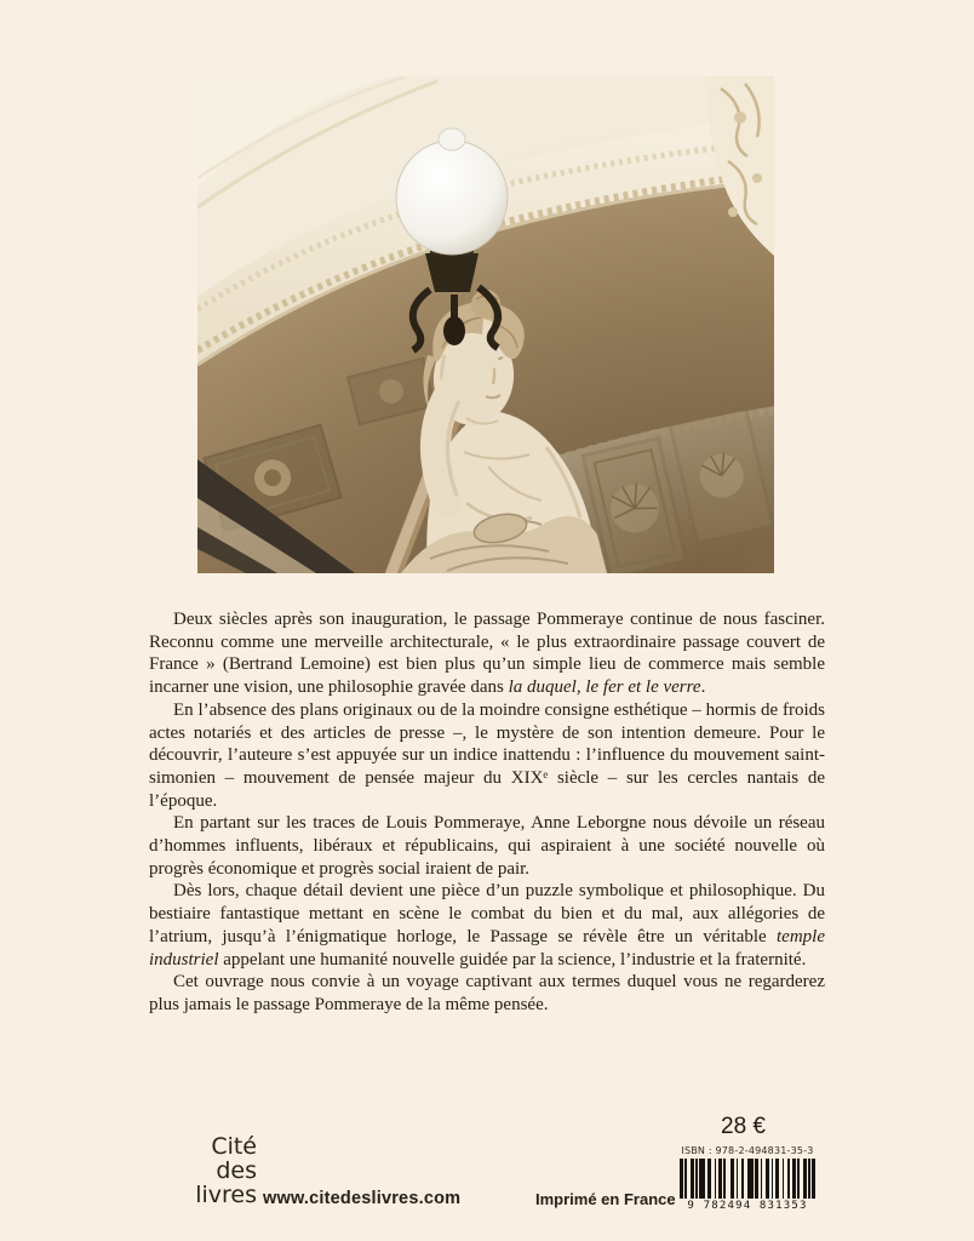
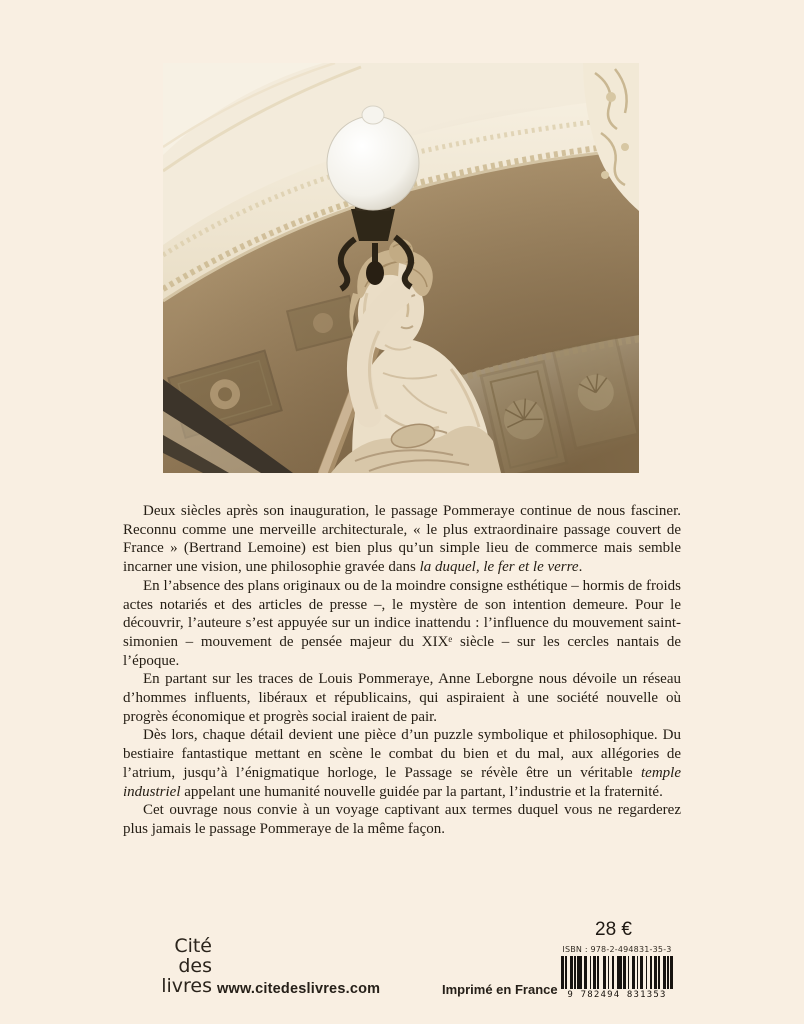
  Deux siècles après son inauguration, le passage Pommeraye continue de nous fasciner. Reconnu comme une merveille architecturale, « le plus extraordinaire passage couvert de France » (Bertrand Lemoine) est bien plus qu’un simple lieu de commerce mais semble incarner une vision, une philosophie gravée dans la duquel, le fer et le verre.
  En l’absence des plans originaux ou de la moindre consigne esthétique – hormis de froids actes notariés et des articles de presse –, le mystère de son intention demeure. Pour le découvrir, l’auteure s’est appuyée sur un indice inattendu : l’influence du mouvement saint-simonien – mouvement de pensée majeur du XIXᵉ siècle – sur les cercles nantais de l’époque.
  En partant sur les traces de Louis Pommeraye, Anne Leborgne nous dévoile un réseau d’hommes influents, libéraux et républicains, qui aspiraient à une société nouvelle où progrès économique et progrès social iraient de pair.
- Dès lors, chaque détail devient une pièce d’un puzzle symbolique et philosophique. Du bestiaire fantastique mettant en scène le combat du bien et du mal, aux allégories de l’atrium, jusqu’à l’énigmatique horloge, le Passage se révèle être un véritable temple industriel appelant une humanité nouvelle guidée par la science, l’industrie et la fraternité.
+ Dès lors, chaque détail devient une pièce d’un puzzle symbolique et philosophique. Du bestiaire fantastique mettant en scène le combat du bien et du mal, aux allégories de l’atrium, jusqu’à l’énigmatique horloge, le Passage se révèle être un véritable temple industriel appelant une humanité nouvelle guidée par la partant, l’industrie et la fraternité.
- Cet ouvrage nous convie à un voyage captivant aux termes duquel vous ne regarderez plus jamais le passage Pommeraye de la même pensée.
+ Cet ouvrage nous convie à un voyage captivant aux termes duquel vous ne regarderez plus jamais le passage Pommeraye de la même façon.
  28 €
  ISBN : 978-2-494831-35-3
  9 782494 831353
  Cité
  des
  livres
  www.citedeslivres.com
  Imprimé en France
